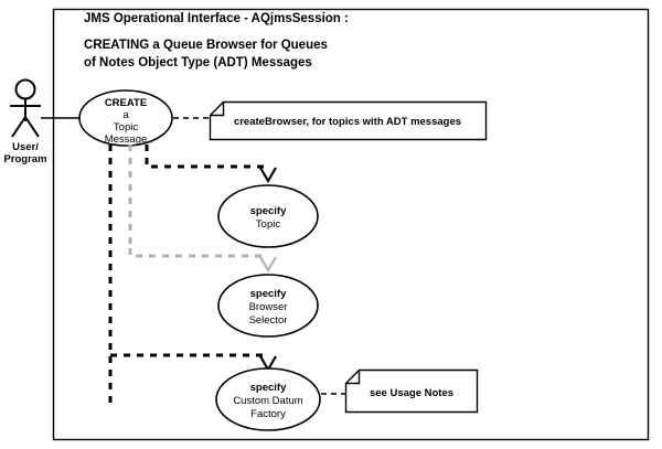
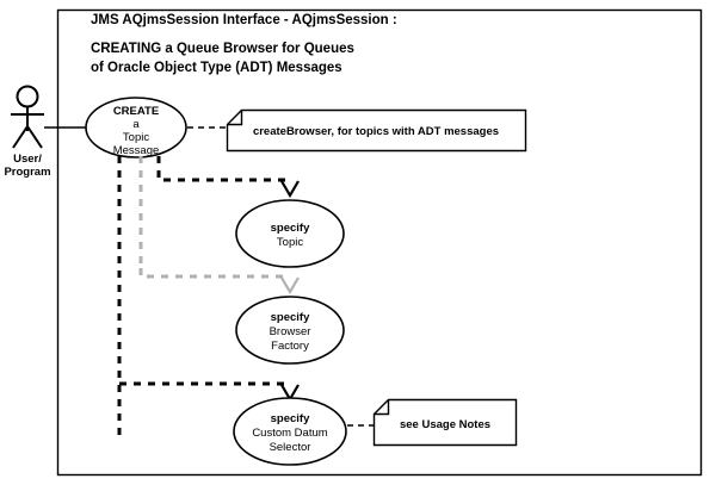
- JMS Operational Interface - AQjmsSession :
+ JMS AQjmsSession Interface - AQjmsSession :
  CREATING a Queue Browser for Queues
- of Notes Object Type (ADT) Messages
+ of Oracle Object Type (ADT) Messages
  User/
  Program
  CREATE
  a
  Topic
  Message
  createBrowser, for topics with ADT messages
  specify
  Topic
  specify
  Browser
- Selector
+ Factory
  specify
  Custom Datum
- Factory
+ Selector
  see Usage Notes
